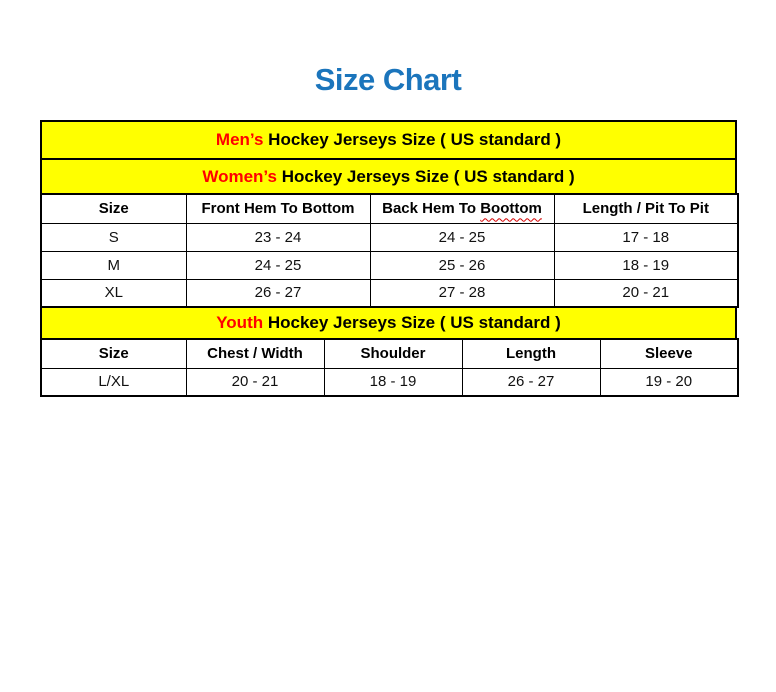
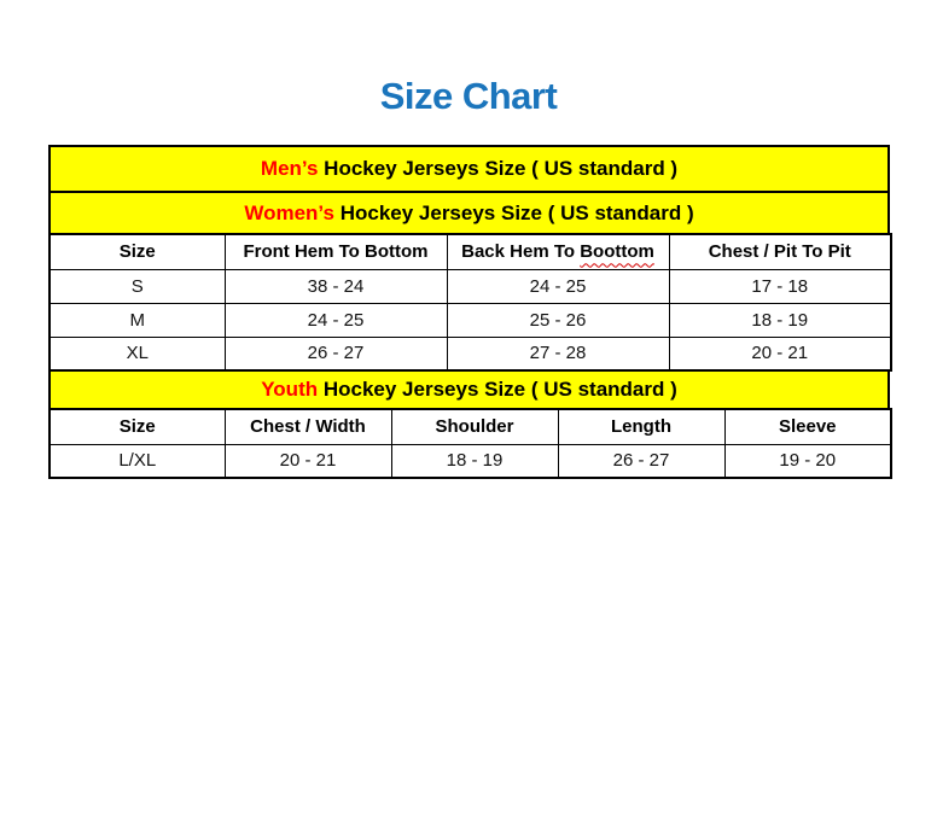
  Size Chart
  Men’s
  Hockey Jerseys Size ( US standard )
  Women’s
  Hockey Jerseys Size ( US standard )
- Size	Front Hem To Bottom	Back Hem To Boottom	Length / Pit To Pit
+ Size	Front Hem To Bottom	Back Hem To Boottom	Chest / Pit To Pit
- S	23 - 24	24 - 25	17 - 18
+ S	38 - 24	24 - 25	17 - 18
  M	24 - 25	25 - 26	18 - 19
  XL	26 - 27	27 - 28	20 - 21
  Youth
  Hockey Jerseys Size ( US standard )
  Size	Chest / Width	Shoulder	Length	Sleeve
  L/XL	20 - 21	18 - 19	26 - 27	19 - 20
